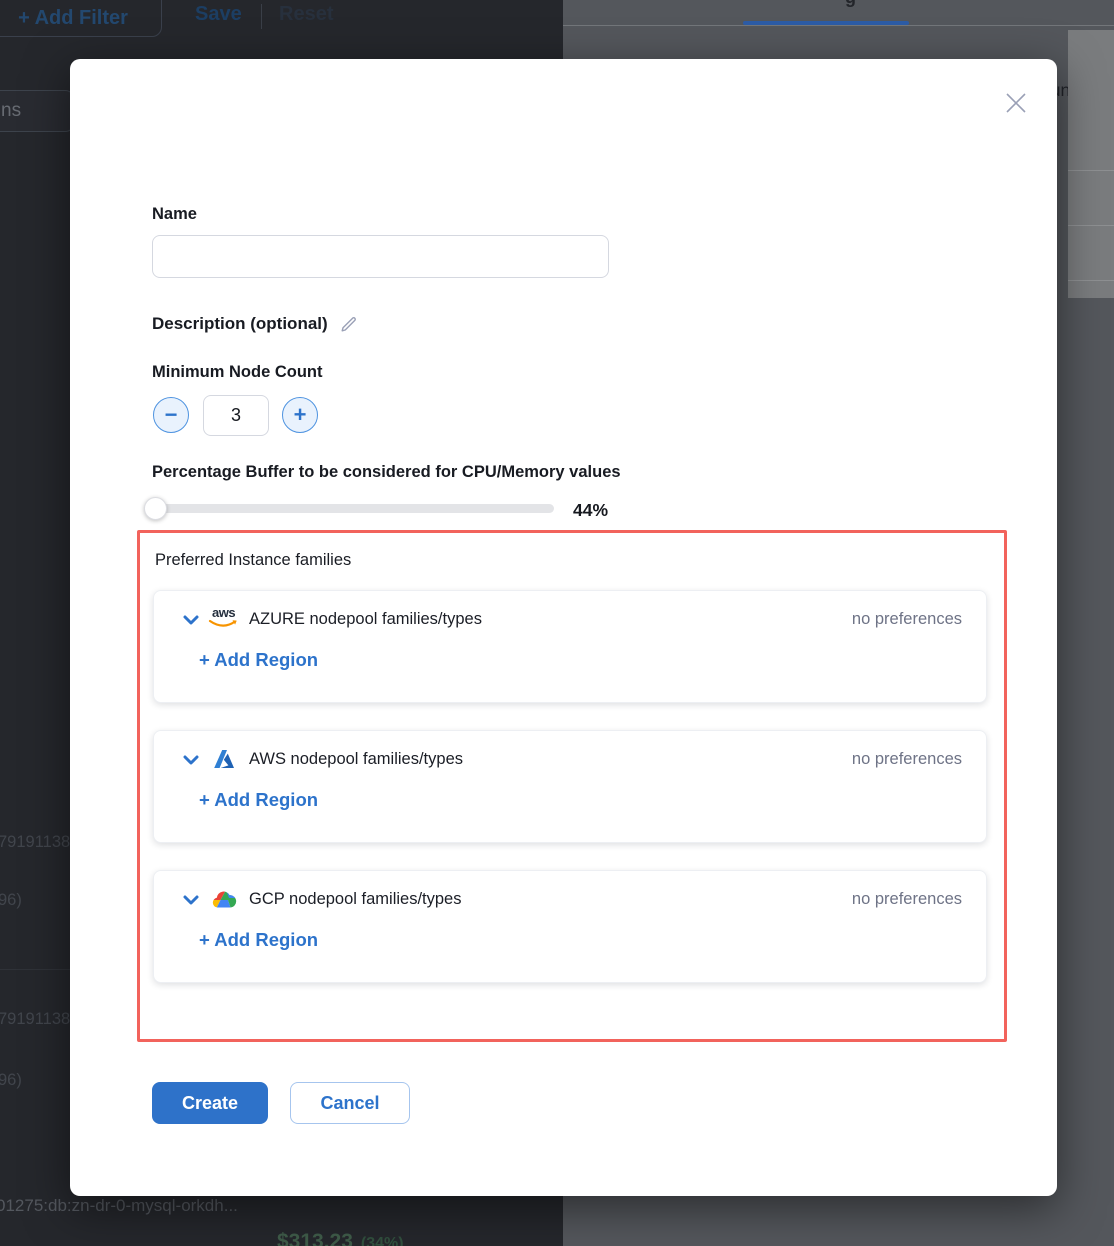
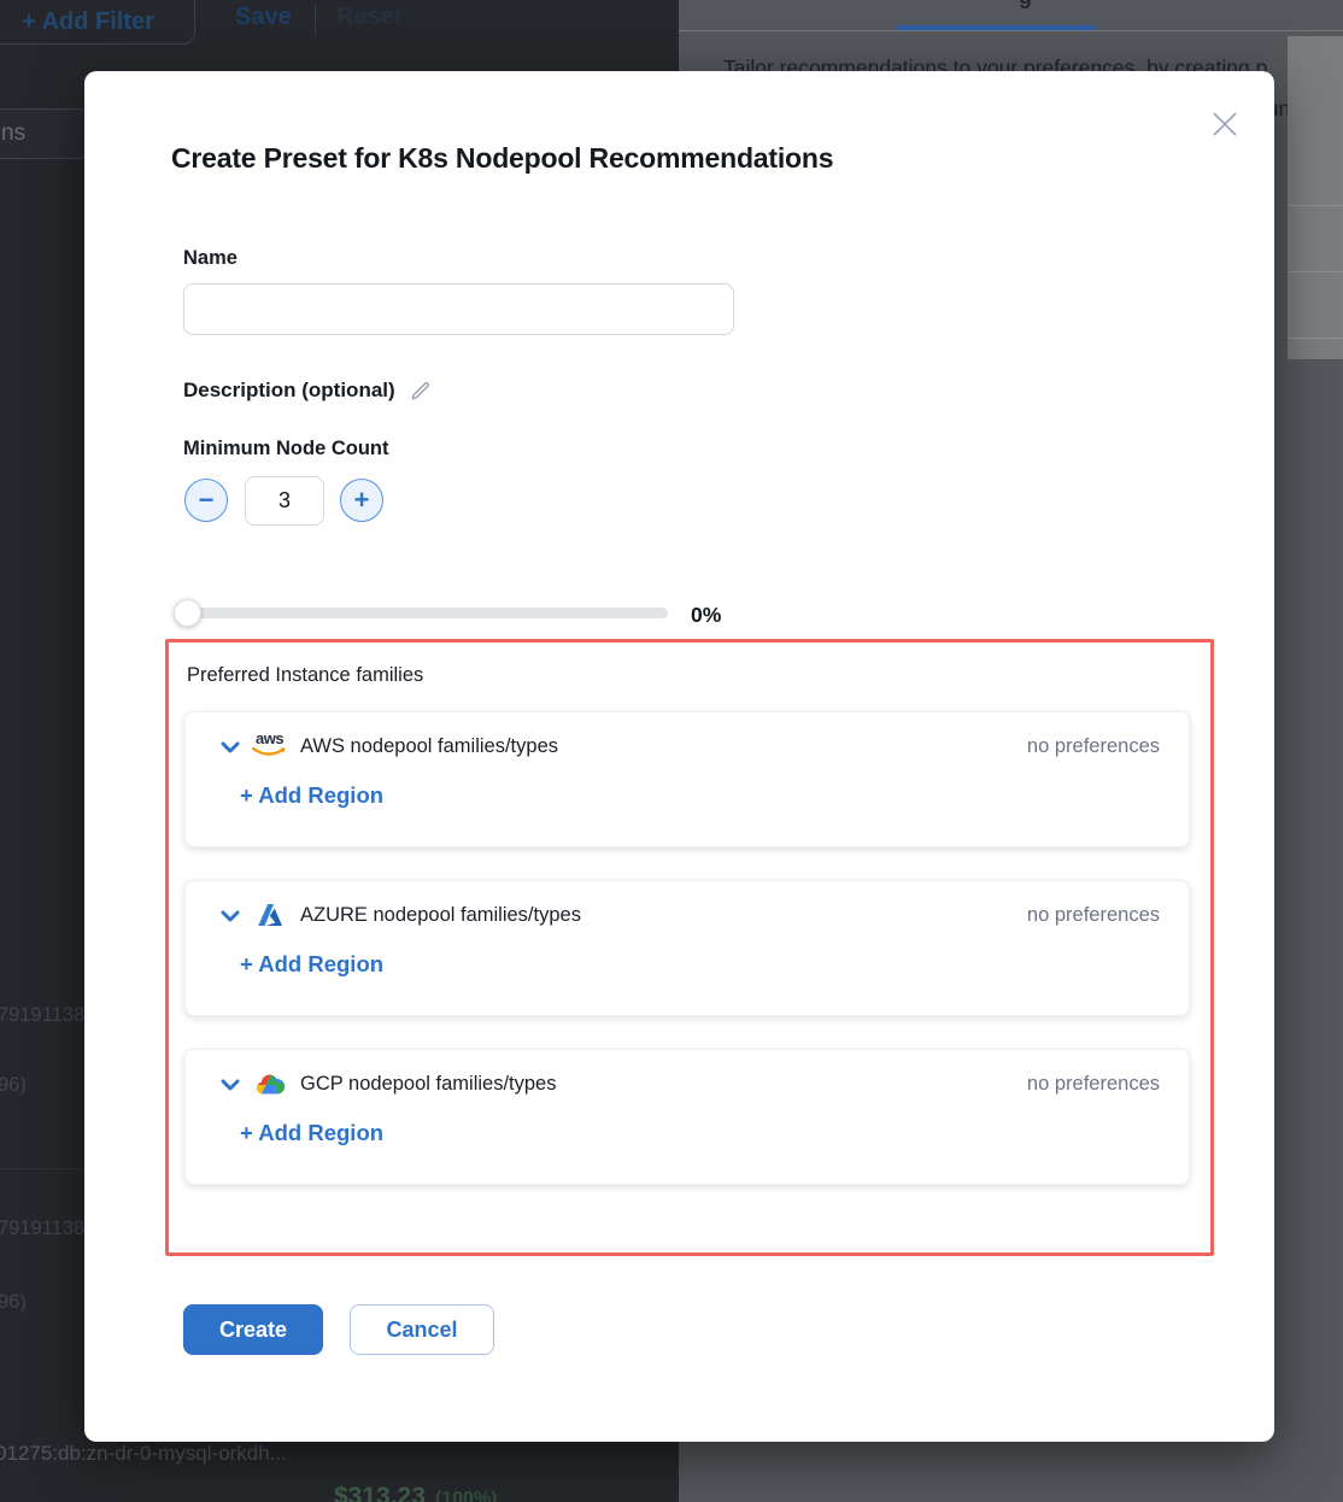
  + Add Filter
  Save
  ns
  79191138
  96)
  79191138
  96)
  01275:db:zn-dr-0-mysql-orkdh...
- $313.23 (34%)
+ $313.23 (100%)
+ Tailor recommendations to your preferences, by creating p
+ Create Preset for K8s Nodepool Recommendations
  Name
  Description (optional)
  Minimum Node Count
  −
  3
  +
- Percentage Buffer to be considered for CPU/Memory values
- 44%
+ 0%
  Preferred Instance families
  aws
- AZURE nodepool families/types
+ AWS nodepool families/types
  no preferences
  + Add Region
- AWS nodepool families/types
+ AZURE nodepool families/types
  no preferences
  + Add Region
  GCP nodepool families/types
  no preferences
  + Add Region
  Create
  Cancel
